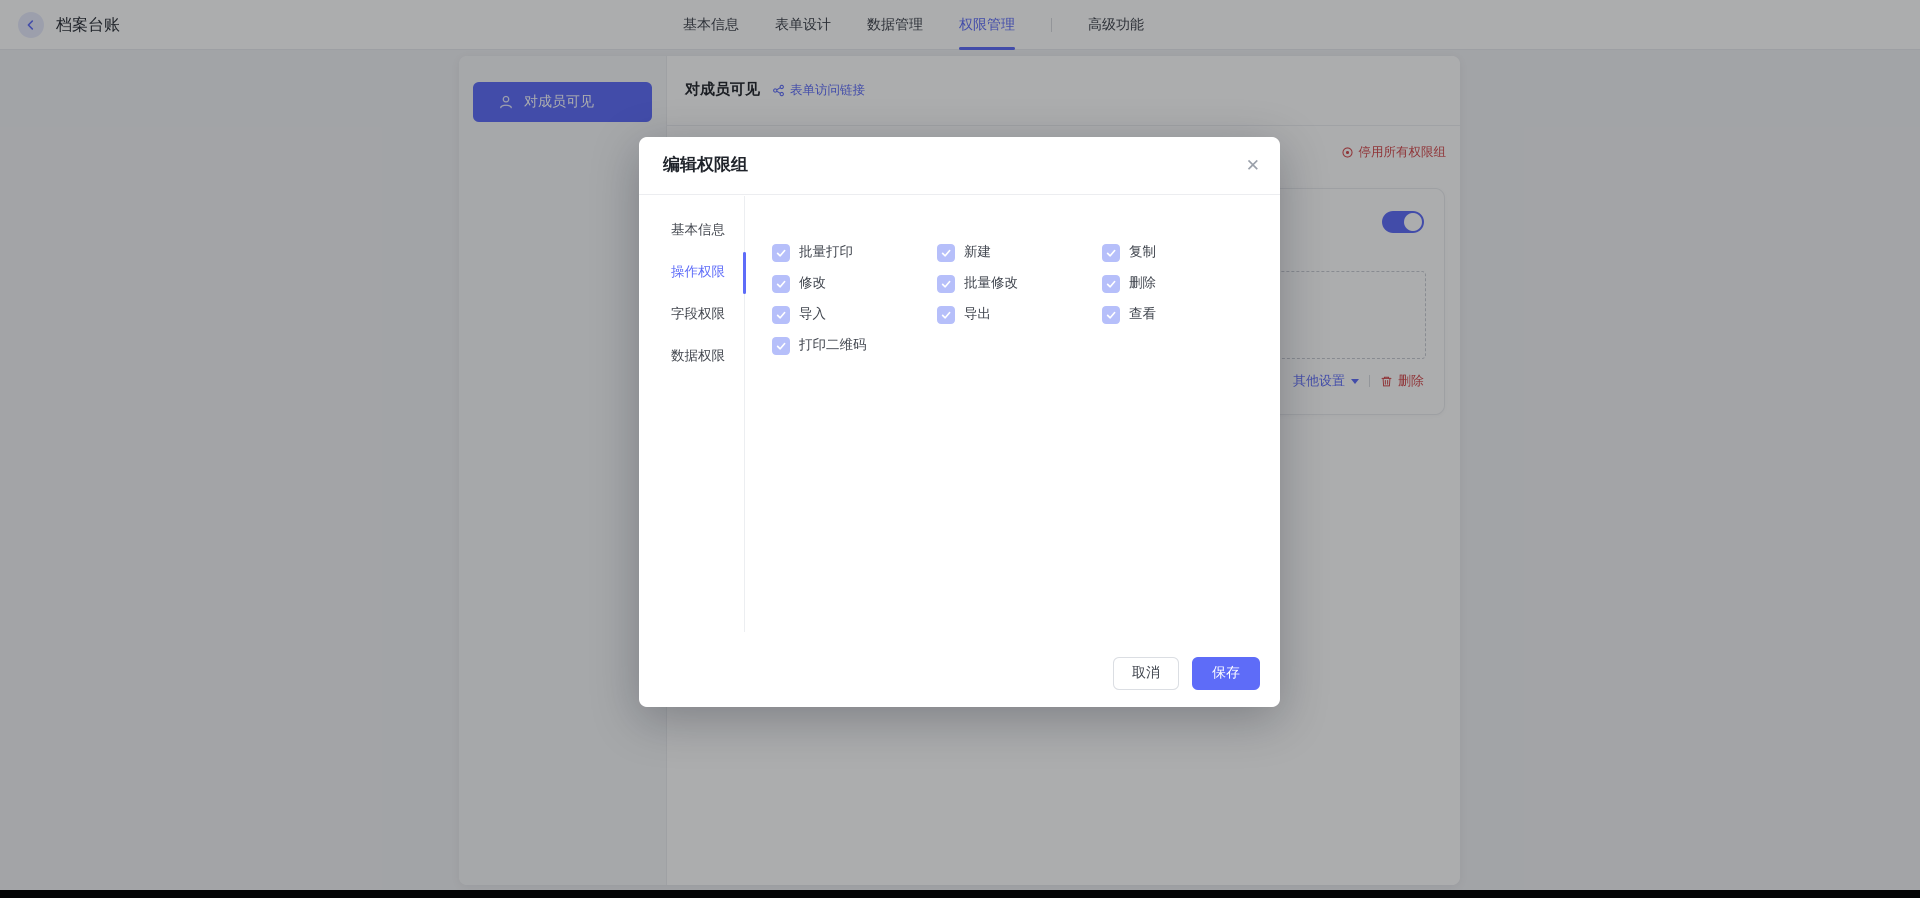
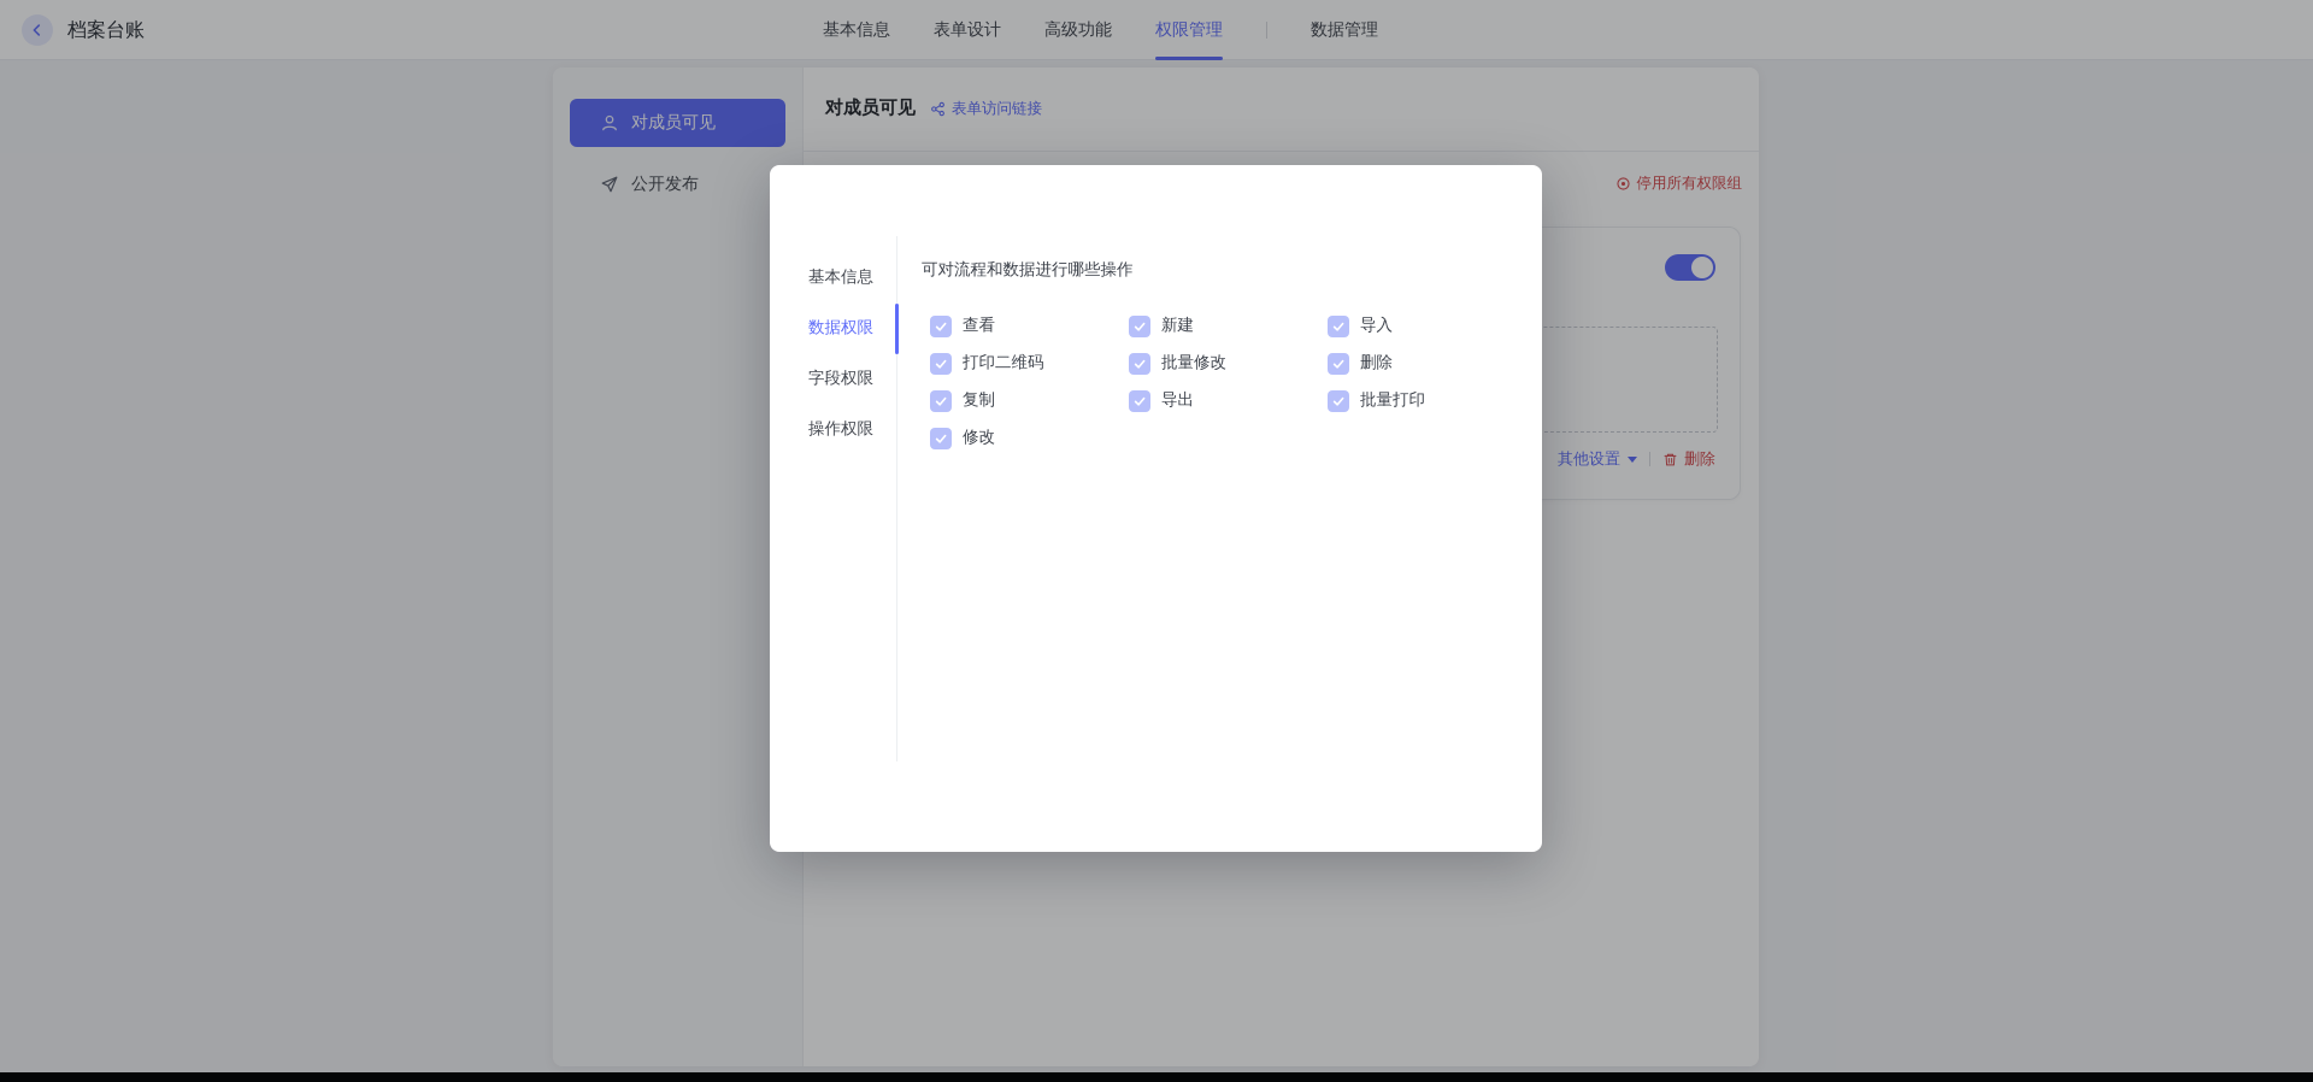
  档案台账
  基本信息
  表单设计
- 数据管理
+ 高级功能
  权限管理
- 高级功能
+ 数据管理
  对成员可见
+ 公开发布
  对成员可见
  表单访问链接
  停用所有权限组
  其他设置
  删除
- 编辑权限组
- ✕
  基本信息
- 操作权限
+ 数据权限
  字段权限
- 数据权限
+ 操作权限
+ 可对流程和数据进行哪些操作
- 批量打印
+ 查看
  新建
- 复制
+ 导入
- 修改
+ 打印二维码
  批量修改
  删除
- 导入
+ 复制
  导出
- 查看
+ 批量打印
- 打印二维码
+ 修改
- 取消
- 保存
